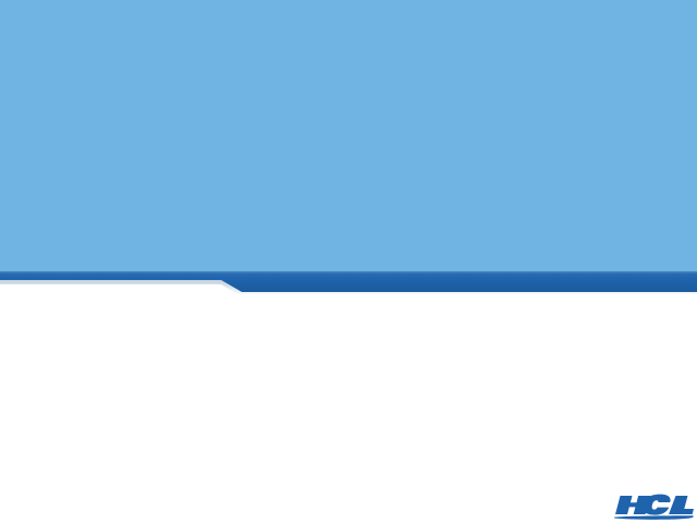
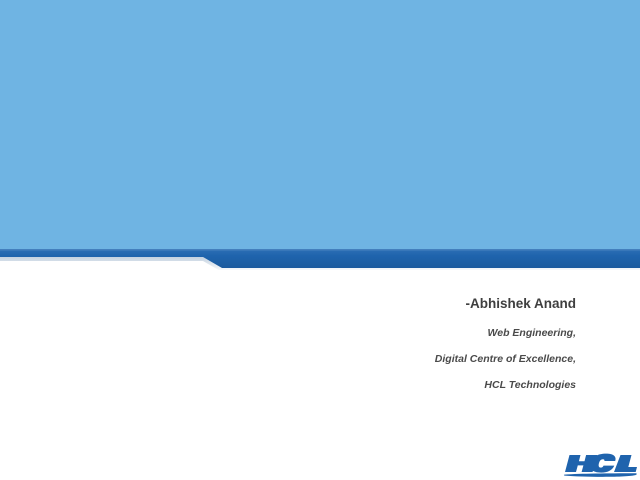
+ -Abhishek Anand
+ Web Engineering,
+ Digital Centre of Excellence,
+ HCL Technologies
